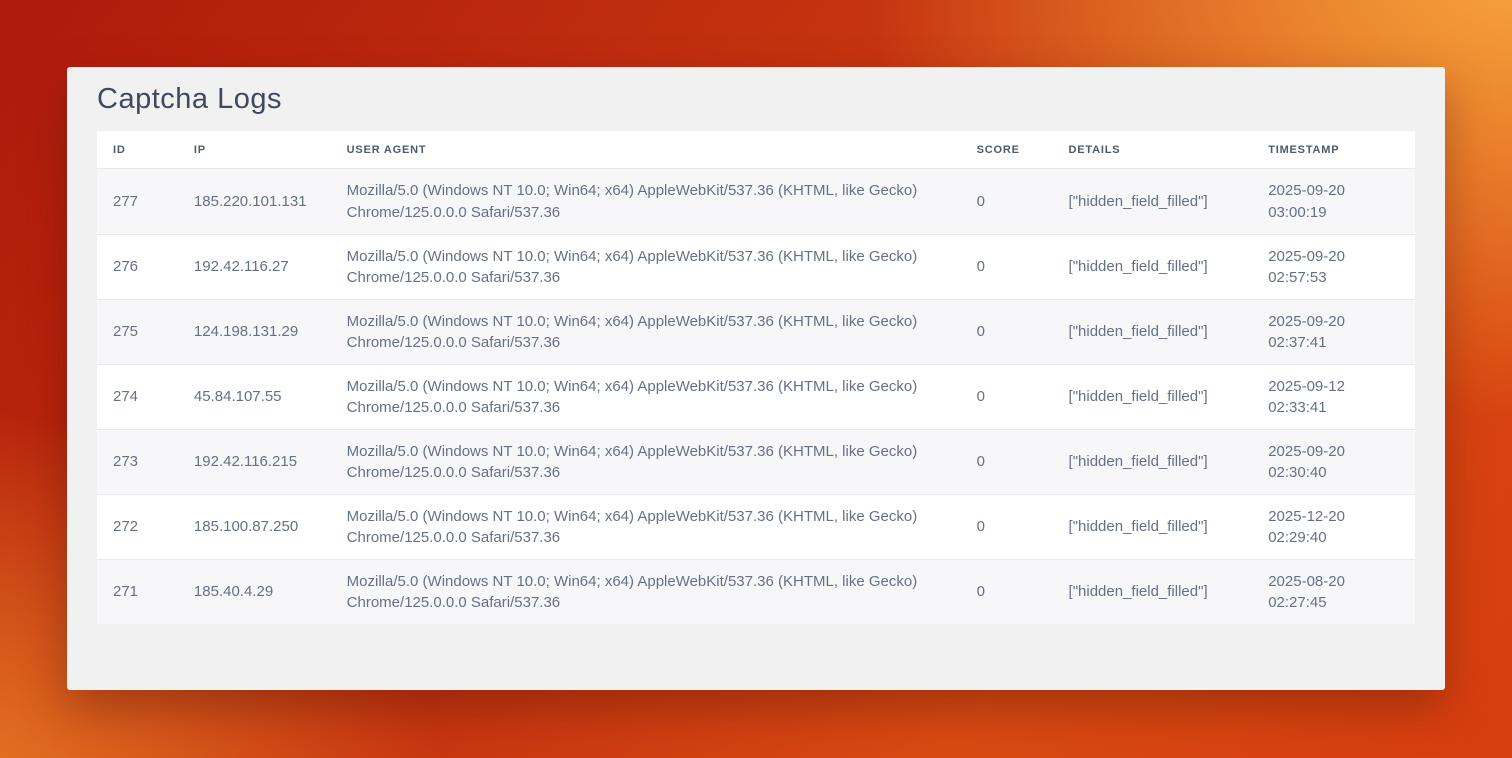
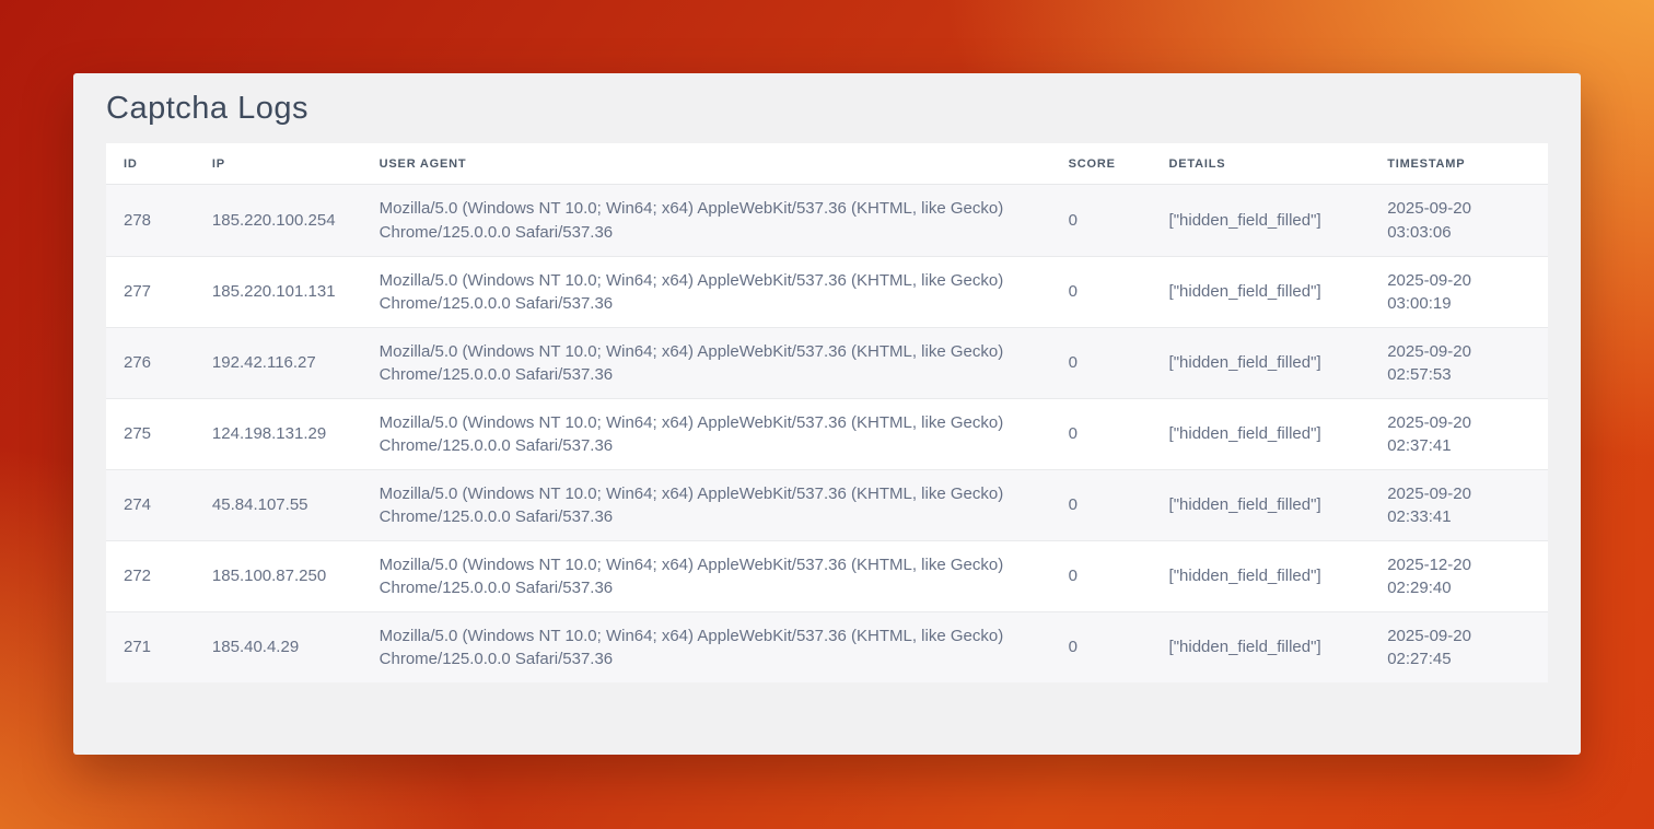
  Captcha Logs
  ID	IP	USER AGENT	SCORE	DETAILS	TIMESTAMP
+ 278	185.220.100.254	Mozilla/5.0 (Windows NT 10.0; Win64; x64) AppleWebKit/537.36 (KHTML, like Gecko) Chrome/125.0.0.0 Safari/537.36	0	["hidden_field_filled"]	2025-09-20 03:03:06
  277	185.220.101.131	Mozilla/5.0 (Windows NT 10.0; Win64; x64) AppleWebKit/537.36 (KHTML, like Gecko) Chrome/125.0.0.0 Safari/537.36	0	["hidden_field_filled"]	2025-09-20 03:00:19
  276	192.42.116.27	Mozilla/5.0 (Windows NT 10.0; Win64; x64) AppleWebKit/537.36 (KHTML, like Gecko) Chrome/125.0.0.0 Safari/537.36	0	["hidden_field_filled"]	2025-09-20 02:57:53
  275	124.198.131.29	Mozilla/5.0 (Windows NT 10.0; Win64; x64) AppleWebKit/537.36 (KHTML, like Gecko) Chrome/125.0.0.0 Safari/537.36	0	["hidden_field_filled"]	2025-09-20 02:37:41
- 274	45.84.107.55	Mozilla/5.0 (Windows NT 10.0; Win64; x64) AppleWebKit/537.36 (KHTML, like Gecko) Chrome/125.0.0.0 Safari/537.36	0	["hidden_field_filled"]	2025-09-12 02:33:41
+ 274	45.84.107.55	Mozilla/5.0 (Windows NT 10.0; Win64; x64) AppleWebKit/537.36 (KHTML, like Gecko) Chrome/125.0.0.0 Safari/537.36	0	["hidden_field_filled"]	2025-09-20 02:33:41
- 273	192.42.116.215	Mozilla/5.0 (Windows NT 10.0; Win64; x64) AppleWebKit/537.36 (KHTML, like Gecko) Chrome/125.0.0.0 Safari/537.36	0	["hidden_field_filled"]	2025-09-20 02:30:40
  272	185.100.87.250	Mozilla/5.0 (Windows NT 10.0; Win64; x64) AppleWebKit/537.36 (KHTML, like Gecko) Chrome/125.0.0.0 Safari/537.36	0	["hidden_field_filled"]	2025-12-20 02:29:40
- 271	185.40.4.29	Mozilla/5.0 (Windows NT 10.0; Win64; x64) AppleWebKit/537.36 (KHTML, like Gecko) Chrome/125.0.0.0 Safari/537.36	0	["hidden_field_filled"]	2025-08-20 02:27:45
+ 271	185.40.4.29	Mozilla/5.0 (Windows NT 10.0; Win64; x64) AppleWebKit/537.36 (KHTML, like Gecko) Chrome/125.0.0.0 Safari/537.36	0	["hidden_field_filled"]	2025-09-20 02:27:45
